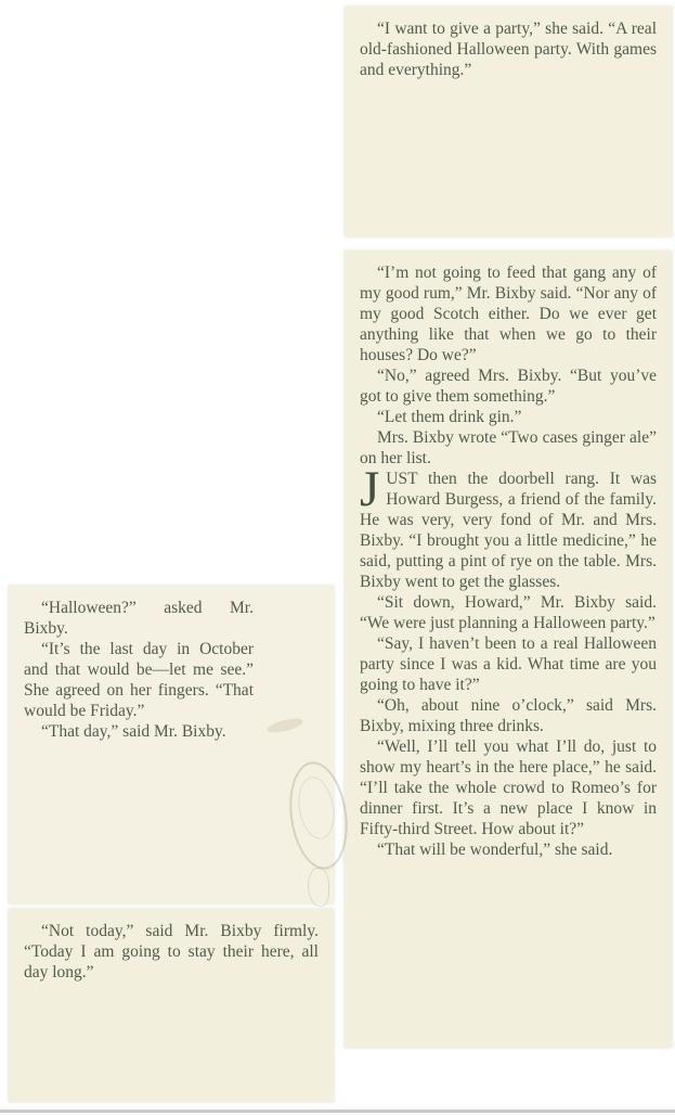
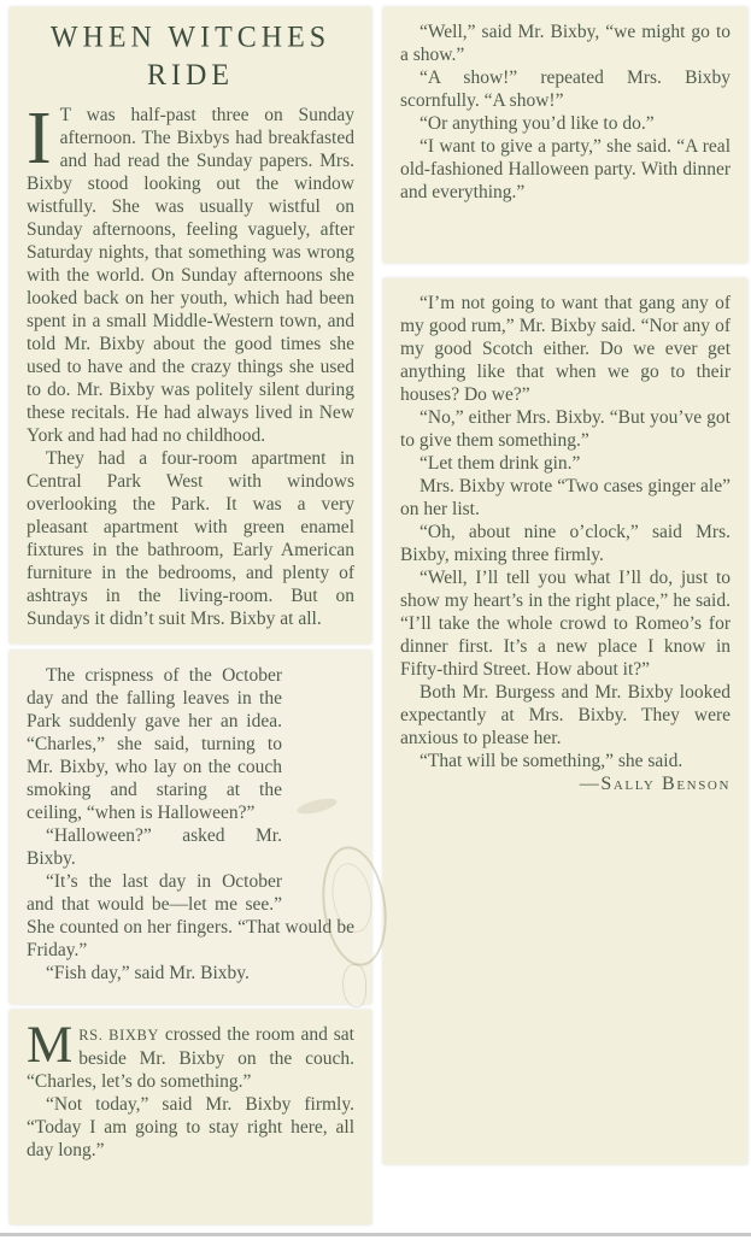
+ WHEN WITCHES RIDE
+ I
+ T was half-past three on Sunday afternoon. The Bixbys had breakfasted and had read the Sunday papers. Mrs. Bixby stood looking out the window wistfully. She was usually wistful on Sunday afternoons, feeling vaguely, after Saturday nights, that something was wrong with the world. On Sunday afternoons she looked back on her youth, which had been spent in a small Middle-Western town, and told Mr. Bixby about the good times she used to have and the crazy things she used to do. Mr. Bixby was politely silent during these recitals. He had always lived in New York and had had no childhood.
+ They had a four-room apartment in Central Park West with windows overlooking the Park. It was a very pleasant apartment with green enamel fixtures in the bathroom, Early American furniture in the bedrooms, and plenty of ashtrays in the living-room. But on Sundays it didn’t suit Mrs. Bixby at all.
+ The crispness of the October day and the falling leaves in the Park suddenly gave her an idea. “Charles,” she said, turning to Mr. Bixby, who lay on the couch smoking and staring at the ceiling, “when is Halloween?”
  “Halloween?” asked Mr. Bixby.
- “It’s the last day in October and that would be—let me see.” She agreed on her fingers. “That would be Friday.”
+ “It’s the last day in October and that would be—let me see.” She counted on her fingers. “That would be Friday.”
- “That day,” said Mr. Bixby.
+ “Fish day,” said Mr. Bixby.
+ M
+ RS. BIXBY crossed the room and sat beside Mr. Bixby on the couch. “Charles, let’s do something.”
- “Not today,” said Mr. Bixby firmly. “Today I am going to stay their here, all day long.”
+ “Not today,” said Mr. Bixby firmly. “Today I am going to stay right here, all day long.”
+ “Well,” said Mr. Bixby, “we might go to a show.”
+ “A show!” repeated Mrs. Bixby scornfully. “A show!”
+ “Or anything you’d like to do.”
- “I want to give a party,” she said. “A real old-fashioned Halloween party. With games and everything.”
+ “I want to give a party,” she said. “A real old-fashioned Halloween party. With dinner and everything.”
- “I’m not going to feed that gang any of my good rum,” Mr. Bixby said. “Nor any of my good Scotch either. Do we ever get anything like that when we go to their houses? Do we?”
+ “I’m not going to want that gang any of my good rum,” Mr. Bixby said. “Nor any of my good Scotch either. Do we ever get anything like that when we go to their houses? Do we?”
- “No,” agreed Mrs. Bixby. “But you’ve got to give them something.”
+ “No,” either Mrs. Bixby. “But you’ve got to give them something.”
  “Let them drink gin.”
  Mrs. Bixby wrote “Two cases ginger ale” on her list.
- J
- UST then the doorbell rang. It was Howard Burgess, a friend of the family. He was very, very fond of Mr. and Mrs. Bixby. “I brought you a little medicine,” he said, putting a pint of rye on the table. Mrs. Bixby went to get the glasses.
- “Sit down, Howard,” Mr. Bixby said. “We were just planning a Halloween party.”
- “Say, I haven’t been to a real Halloween party since I was a kid. What time are you going to have it?”
- “Oh, about nine o’clock,” said Mrs. Bixby, mixing three drinks.
+ “Oh, about nine o’clock,” said Mrs. Bixby, mixing three firmly.
- “Well, I’ll tell you what I’ll do, just to show my heart’s in the here place,” he said. “I’ll take the whole crowd to Romeo’s for dinner first. It’s a new place I know in Fifty-third Street. How about it?”
+ “Well, I’ll tell you what I’ll do, just to show my heart’s in the right place,” he said. “I’ll take the whole crowd to Romeo’s for dinner first. It’s a new place I know in Fifty-third Street. How about it?”
+ Both Mr. Burgess and Mr. Bixby looked expectantly at Mrs. Bixby. They were anxious to please her.
- “That will be wonderful,” she said.
+ “That will be something,” she said.
+ —Sally Benson
